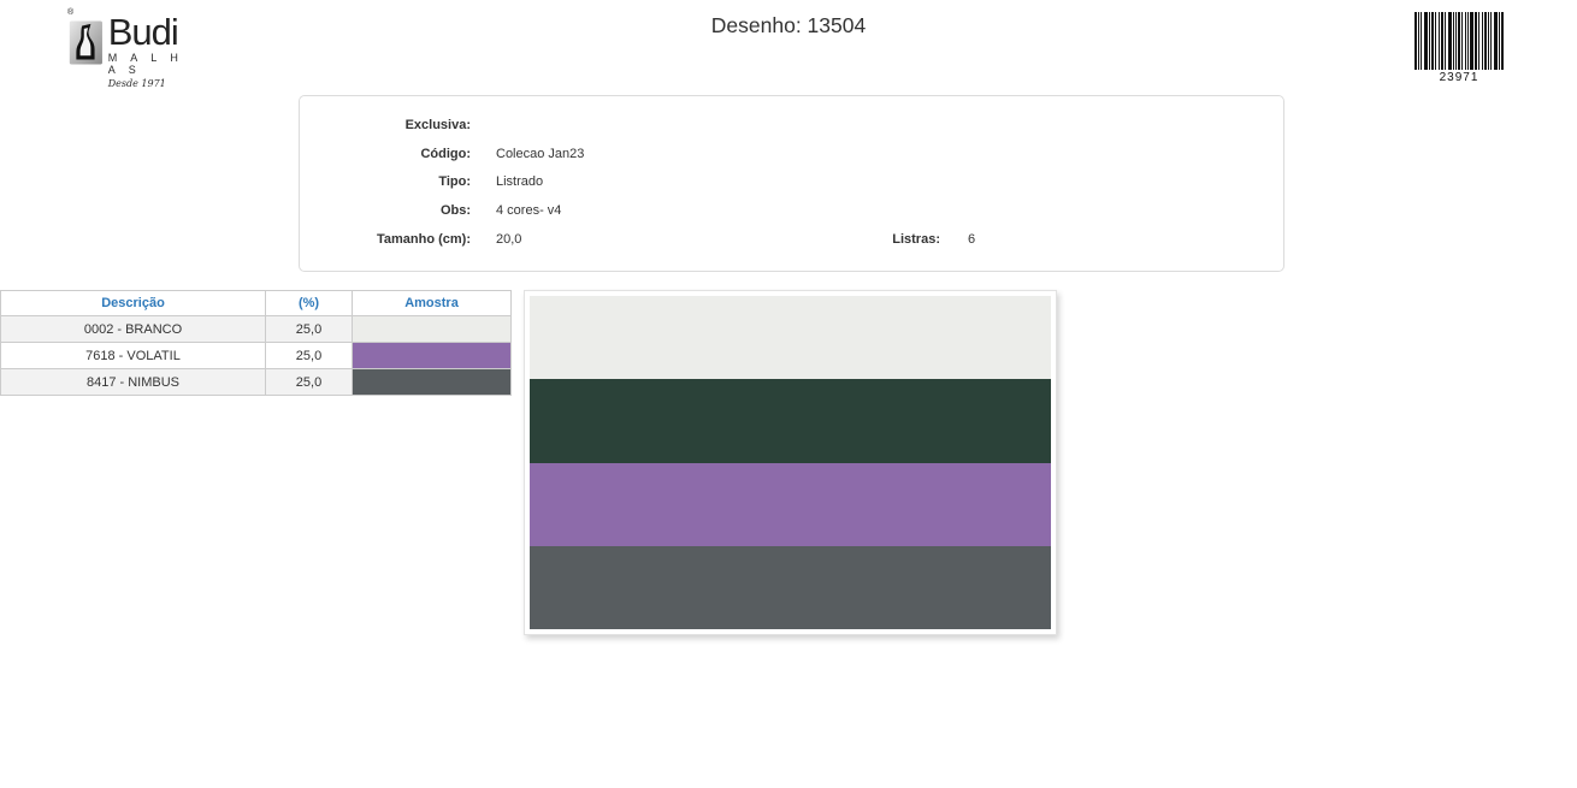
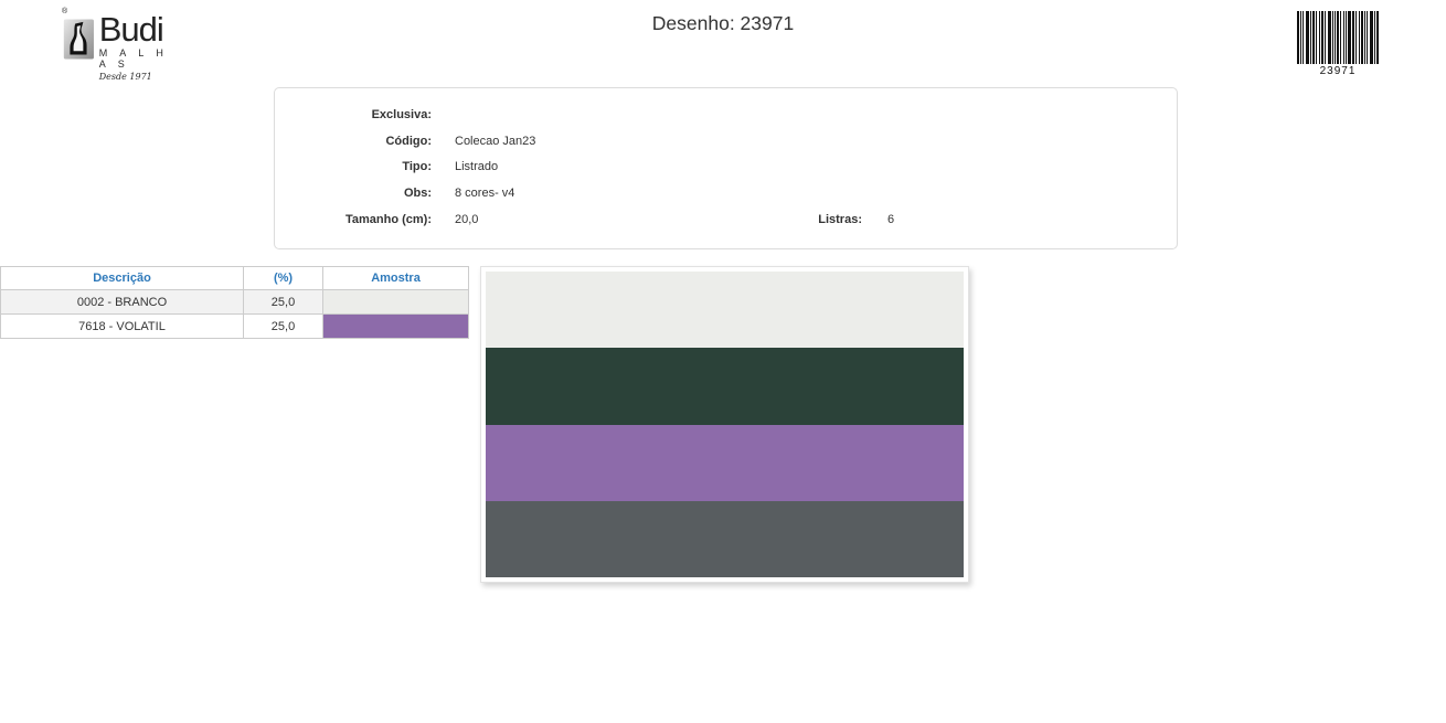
  Budi
  M A L H A S
  Desde 1971
- Desenho: 13504
+ Desenho: 23971
  23971
  Exclusiva:
  Código:
  Colecao Jan23
  Tipo:
  Listrado
  Obs:
- 4 cores- v4
+ 8 cores- v4
  Tamanho (cm):
  20,0
  Listras:
  6
  Descrição	(%)	Amostra
  0002 - BRANCO	25,0
  7618 - VOLATIL	25,0
- 8417 - NIMBUS	25,0
